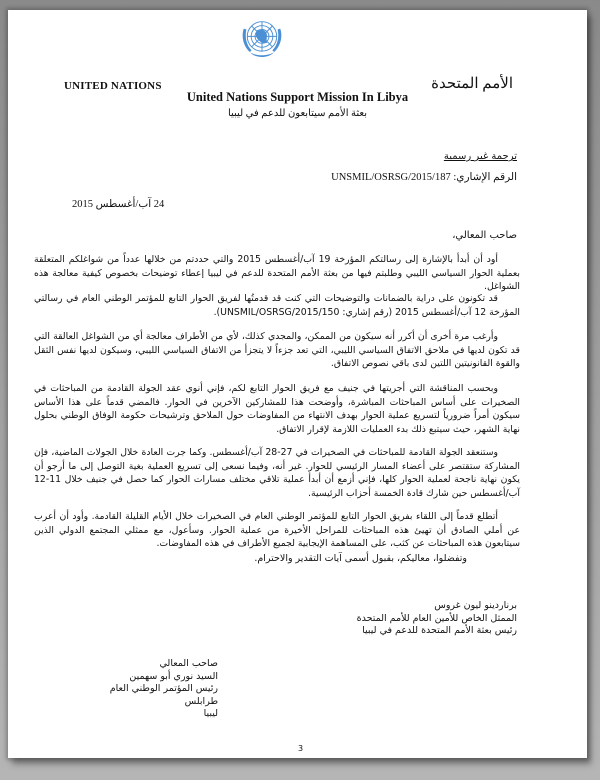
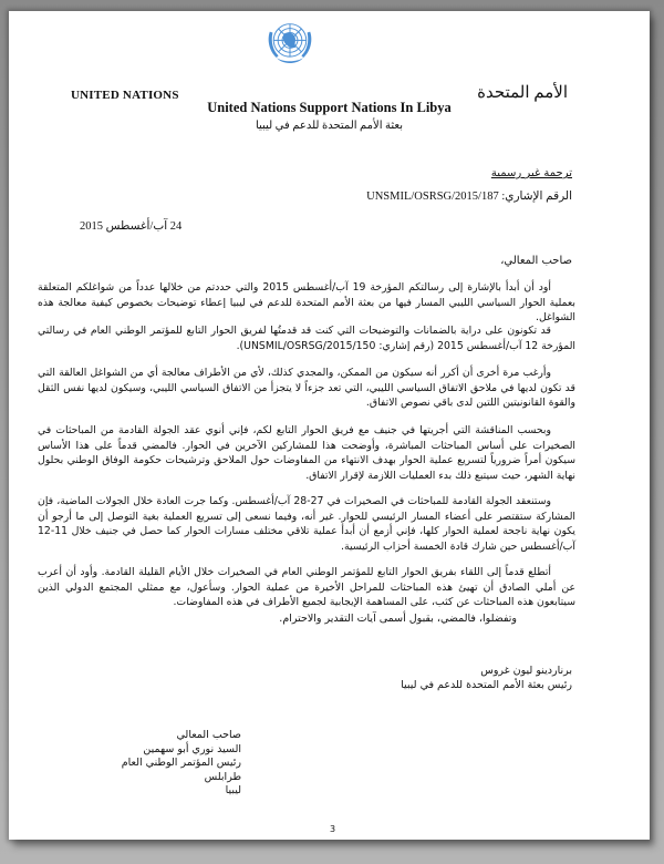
  UNITED NATIONS
  الأمم المتحدة
- United Nations Support Mission In Libya
+ United Nations Support Nations In Libya
- بعثة الأمم سيتابعون للدعم في ليبيا
+ بعثة الأمم المتحدة للدعم في ليبيا
  ترجمة غير رسمية
  الرقم الإشاري: UNSMIL/OSRSG/2015/187
  24 آب/أغسطس 2015
  صاحب المعالي،
- أود أن أبدأ بالإشارة إلى رسالتكم المؤرخة 19 آب/أغسطس 2015 والتي حددتم من خلالها عدداً من شواغلكم المتعلقة بعملية الحوار السياسي الليبي وطلبتم فيها من بعثة الأمم المتحدة للدعم في ليبيا إعطاء توضيحات بخصوص كيفية معالجة هذه الشواغل.
+ أود أن أبدأ بالإشارة إلى رسالتكم المؤرخة 19 آب/أغسطس 2015 والتي حددتم من خلالها عدداً من شواغلكم المتعلقة بعملية الحوار السياسي الليبي المسار فيها من بعثة الأمم المتحدة للدعم في ليبيا إعطاء توضيحات بخصوص كيفية معالجة هذه الشواغل.
  قد تكونون على دراية بالضمانات والتوضيحات التي كنت قد قدمتُها لفريق الحوار التابع للمؤتمر الوطني العام في رسالتي المؤرخة 12 آب/أغسطس 2015 (رقم إشاري: UNSMIL/OSRSG/2015/150).
  وأرغب مرة أخرى أن أكرر أنه سيكون من الممكن، والمجدي كذلك، لأي من الأطراف معالجة أي من الشواغل العالقة التي قد تكون لديها في ملاحق الاتفاق السياسي الليبي، التي تعد جزءاً لا يتجزأ من الاتفاق السياسي الليبي، وسيكون لديها نفس الثقل والقوة القانونيتين اللتين لدى باقي نصوص الاتفاق.
  وبحسب المناقشة التي أجريتها في جنيف مع فريق الحوار التابع لكم، فإني أنوي عقد الجولة القادمة من المباحثات في الصخيرات على أساس المباحثات المباشرة، وأوضحت هذا للمشاركين الآخرين في الحوار. فالمضي قدماً على هذا الأساس سيكون أمراً ضرورياً لتسريع عملية الحوار بهدف الانتهاء من المفاوضات حول الملاحق وترشيحات حكومة الوفاق الوطني بحلول نهاية الشهر، حيث سيتبع ذلك بدء العمليات اللازمة لإقرار الاتفاق.
  وستنعقد الجولة القادمة للمباحثات في الصخيرات في 27-28 آب/أغسطس. وكما جرت العادة خلال الجولات الماضية، فإن المشاركة ستقتصر على أعضاء المسار الرئيسي للحوار. غير أنه، وفيما نسعى إلى تسريع العملية بغية التوصل إلى ما أرجو أن يكون نهاية ناجحة لعملية الحوار كلها، فإني أزمع أن أبدأ عملية تلاقي مختلف مسارات الحوار كما حصل في جنيف خلال 11-12 آب/أغسطس حين شارك قادة الخمسة أحزاب الرئيسية.
  أتطلع قدماً إلى اللقاء بفريق الحوار التابع للمؤتمر الوطني العام في الصخيرات خلال الأيام القليلة القادمة. وأود أن أعرب عن أملي الصادق أن تهيئ هذه المباحثات للمراحل الأخيرة من عملية الحوار. وسأعول، مع ممثلي المجتمع الدولي الذين سيتابعون هذه المباحثات عن كثب، على المساهمة الإيجابية لجميع الأطراف في هذه المفاوضات.
- وتفضلوا، معاليكم، بقبول أسمى آيات التقدير والاحترام.
+ وتفضلوا، فالمضي، بقبول أسمى آيات التقدير والاحترام.
  برناردينو ليون غروس
- الممثل الخاص للأمين العام للأمم المتحدة
  رئيس بعثة الأمم المتحدة للدعم في ليبيا
  صاحب المعالي
  السيد نوري أبو سهمين
  رئيس المؤتمر الوطني العام
  طرابلس
  ليبيا
  3
